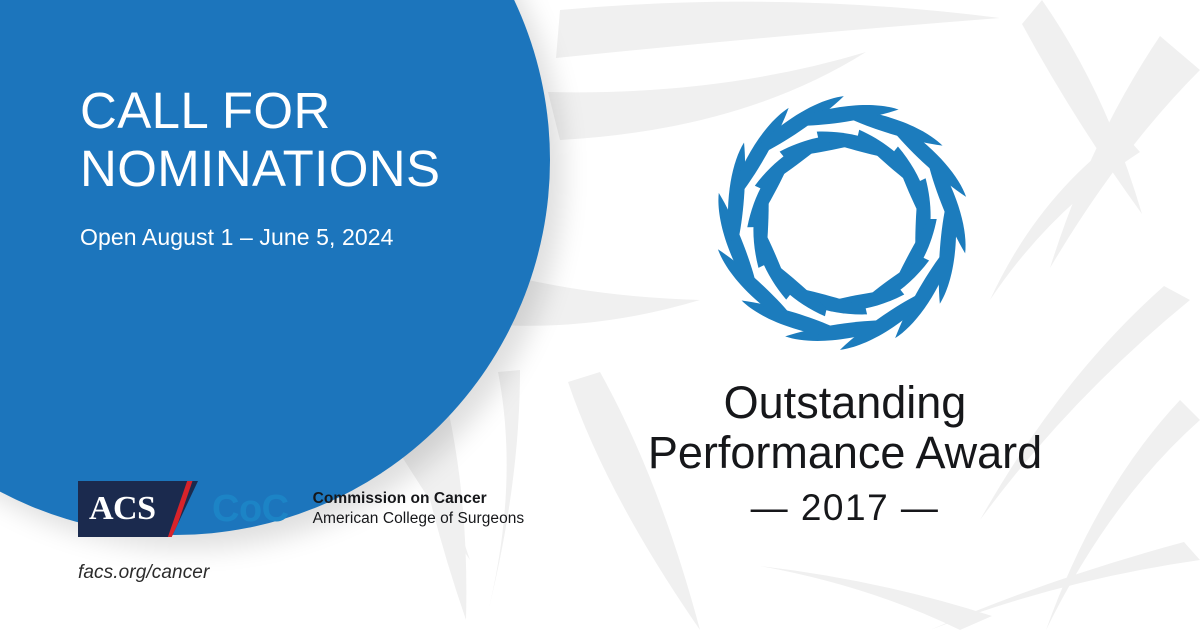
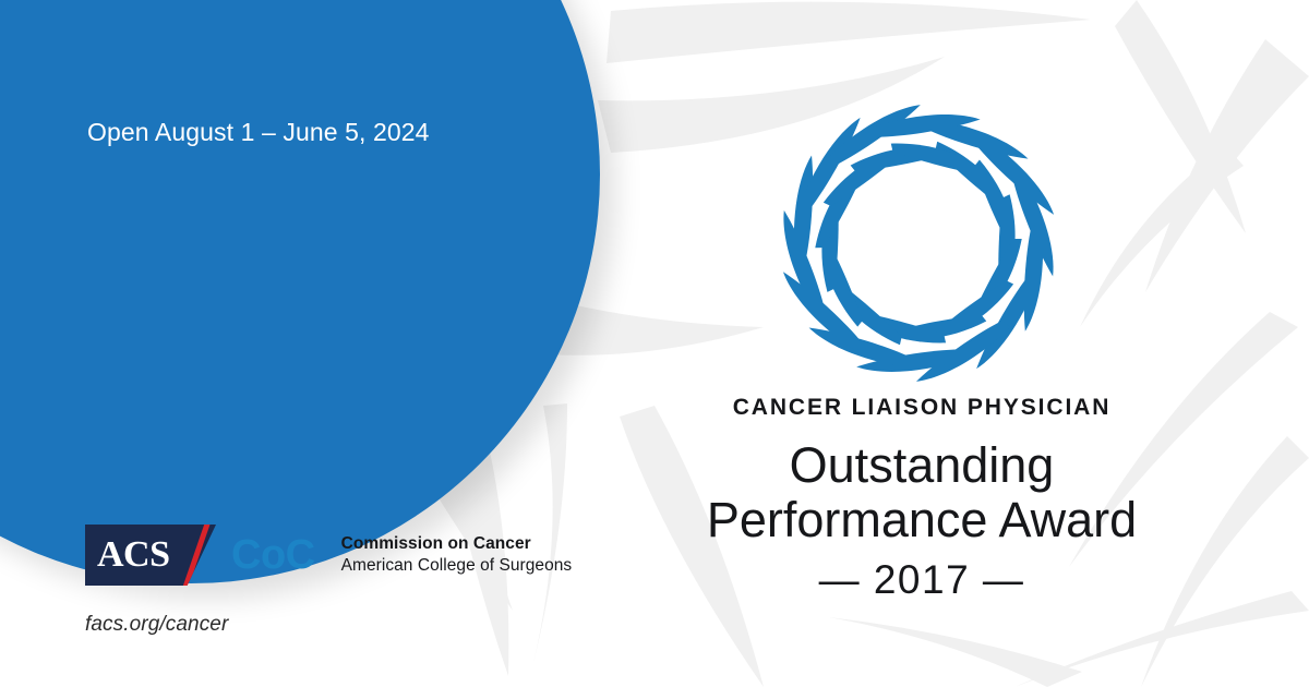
- CALL FOR
- NOMINATIONS
  Open August 1 – June 5, 2024
+ CANCER LIAISON PHYSICIAN
  Outstanding
  Performance Award
  — 2017 —
  ACS
  CoC
  Commission on Cancer
  American College of Surgeons
  facs.org/cancer
